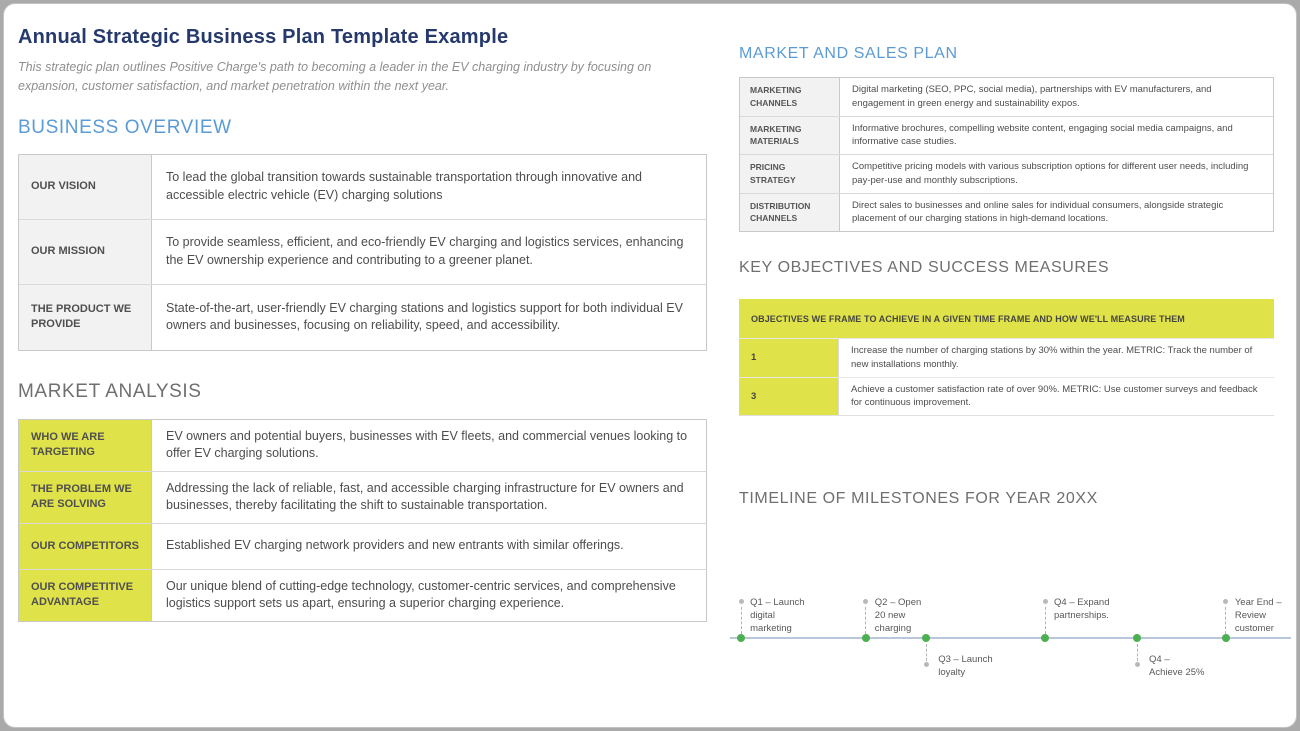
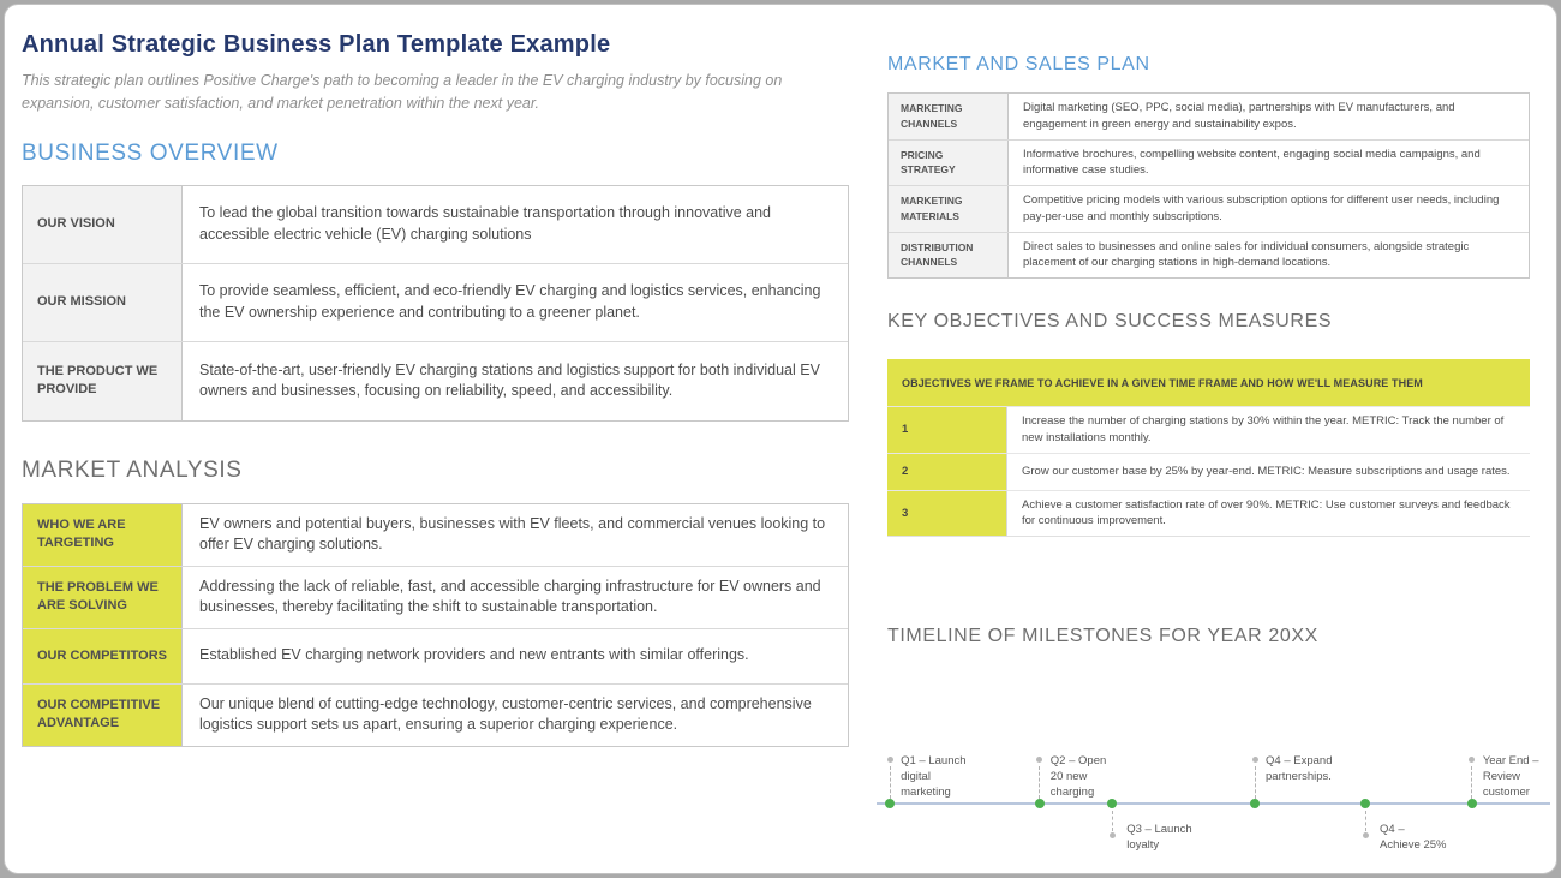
  Annual Strategic Business Plan Template Example
  This strategic plan outlines Positive Charge's path to becoming a leader in the EV charging industry by focusing on expansion, customer satisfaction, and market penetration within the next year.
  BUSINESS OVERVIEW
  OUR VISION
  To lead the global transition towards sustainable transportation through innovative and accessible electric vehicle (EV) charging solutions
  OUR MISSION
  To provide seamless, efficient, and eco-friendly EV charging and logistics services, enhancing the EV ownership experience and contributing to a greener planet.
  THE PRODUCT WE PROVIDE
  State-of-the-art, user-friendly EV charging stations and logistics support for both individual EV owners and businesses, focusing on reliability, speed, and accessibility.
  MARKET ANALYSIS
  WHO WE ARE TARGETING
  EV owners and potential buyers, businesses with EV fleets, and commercial venues looking to offer EV charging solutions.
  THE PROBLEM WE ARE SOLVING
  Addressing the lack of reliable, fast, and accessible charging infrastructure for EV owners and businesses, thereby facilitating the shift to sustainable transportation.
  OUR COMPETITORS
  Established EV charging network providers and new entrants with similar offerings.
  OUR COMPETITIVE ADVANTAGE
  Our unique blend of cutting-edge technology, customer-centric services, and comprehensive logistics support sets us apart, ensuring a superior charging experience.
  MARKET AND SALES PLAN
  MARKETING CHANNELS
  Digital marketing (SEO, PPC, social media), partnerships with EV manufacturers, and engagement in green energy and sustainability expos.
- MARKETING MATERIALS
+ PRICING STRATEGY
  Informative brochures, compelling website content, engaging social media campaigns, and informative case studies.
- PRICING STRATEGY
+ MARKETING MATERIALS
  Competitive pricing models with various subscription options for different user needs, including pay-per-use and monthly subscriptions.
  DISTRIBUTION CHANNELS
  Direct sales to businesses and online sales for individual consumers, alongside strategic placement of our charging stations in high-demand locations.
  KEY OBJECTIVES AND SUCCESS MEASURES
  OBJECTIVES WE FRAME TO ACHIEVE IN A GIVEN TIME FRAME AND HOW WE'LL MEASURE THEM
  1
  Increase the number of charging stations by 30% within the year. METRIC: Track the number of new installations monthly.
+ 2
+ Grow our customer base by 25% by year-end. METRIC: Measure subscriptions and usage rates.
  3
  Achieve a customer satisfaction rate of over 90%. METRIC: Use customer surveys and feedback for continuous improvement.
  TIMELINE OF MILESTONES FOR YEAR 20XX
  Q1 – Launch
  digital
  marketing
  Q2 – Open
  20 new
  charging
  Q3 – Launch
  loyalty
  Q4 – Expand
  partnerships.
  Q4 –
  Achieve 25%
  Year End –
  Review
  customer
